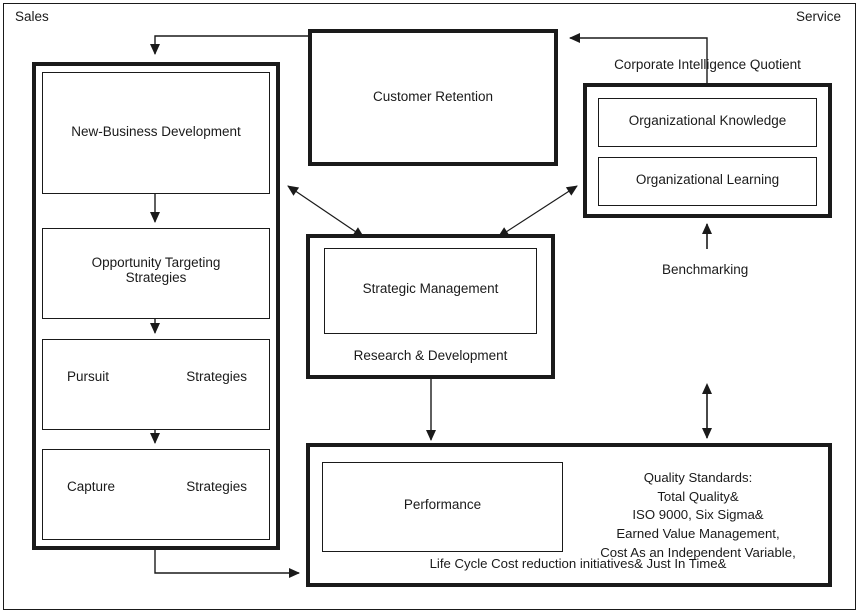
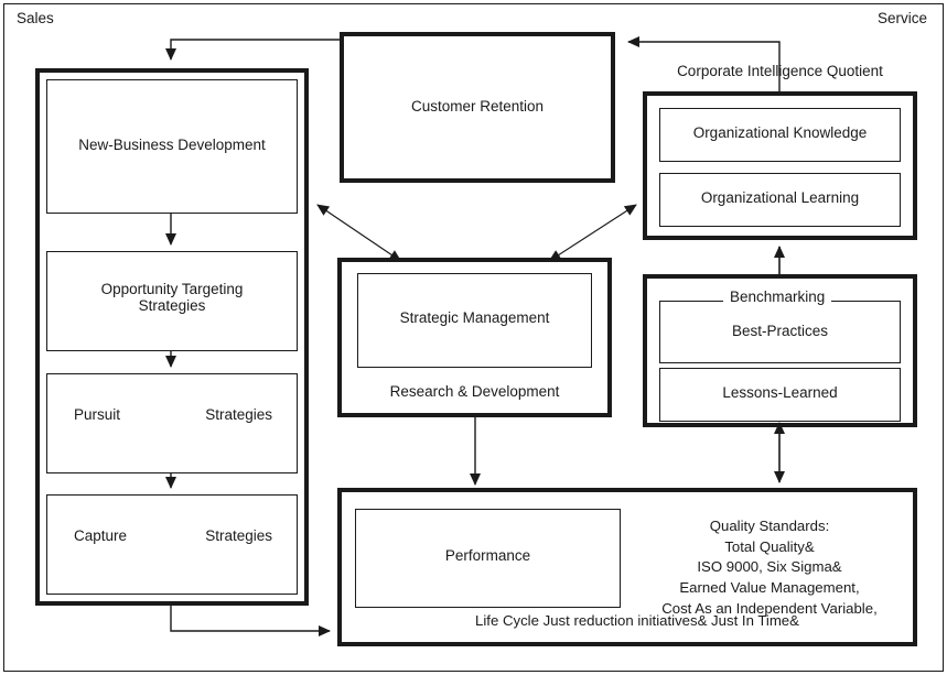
  Sales
  Service
  New-Business Development
  Opportunity Targeting
  Strategies
  Pursuit
  Strategies
  Capture
  Strategies
  Customer Retention
  Strategic Management
  Research & Development
  Corporate Intelligence Quotient
  Organizational Knowledge
  Organizational Learning
+ Best-Practices
+ Lessons-Learned
  Benchmarking
  Performance
  Quality Standards:
  Total Quality&
  ISO 9000, Six Sigma&
  Earned Value Management,
  Cost As an Independent Variable,
- Life Cycle Cost reduction initiatives& Just In Time&
+ Life Cycle Just reduction initiatives& Just In Time&
